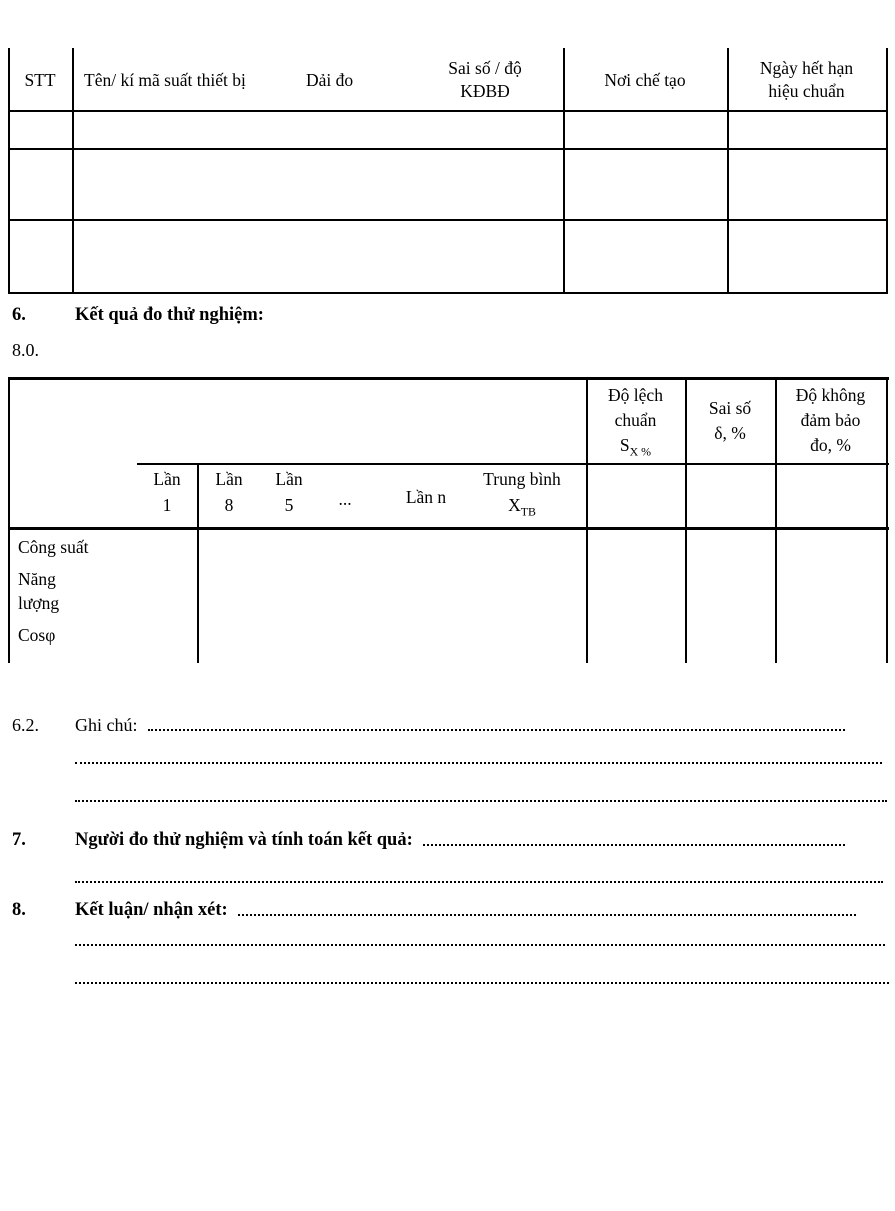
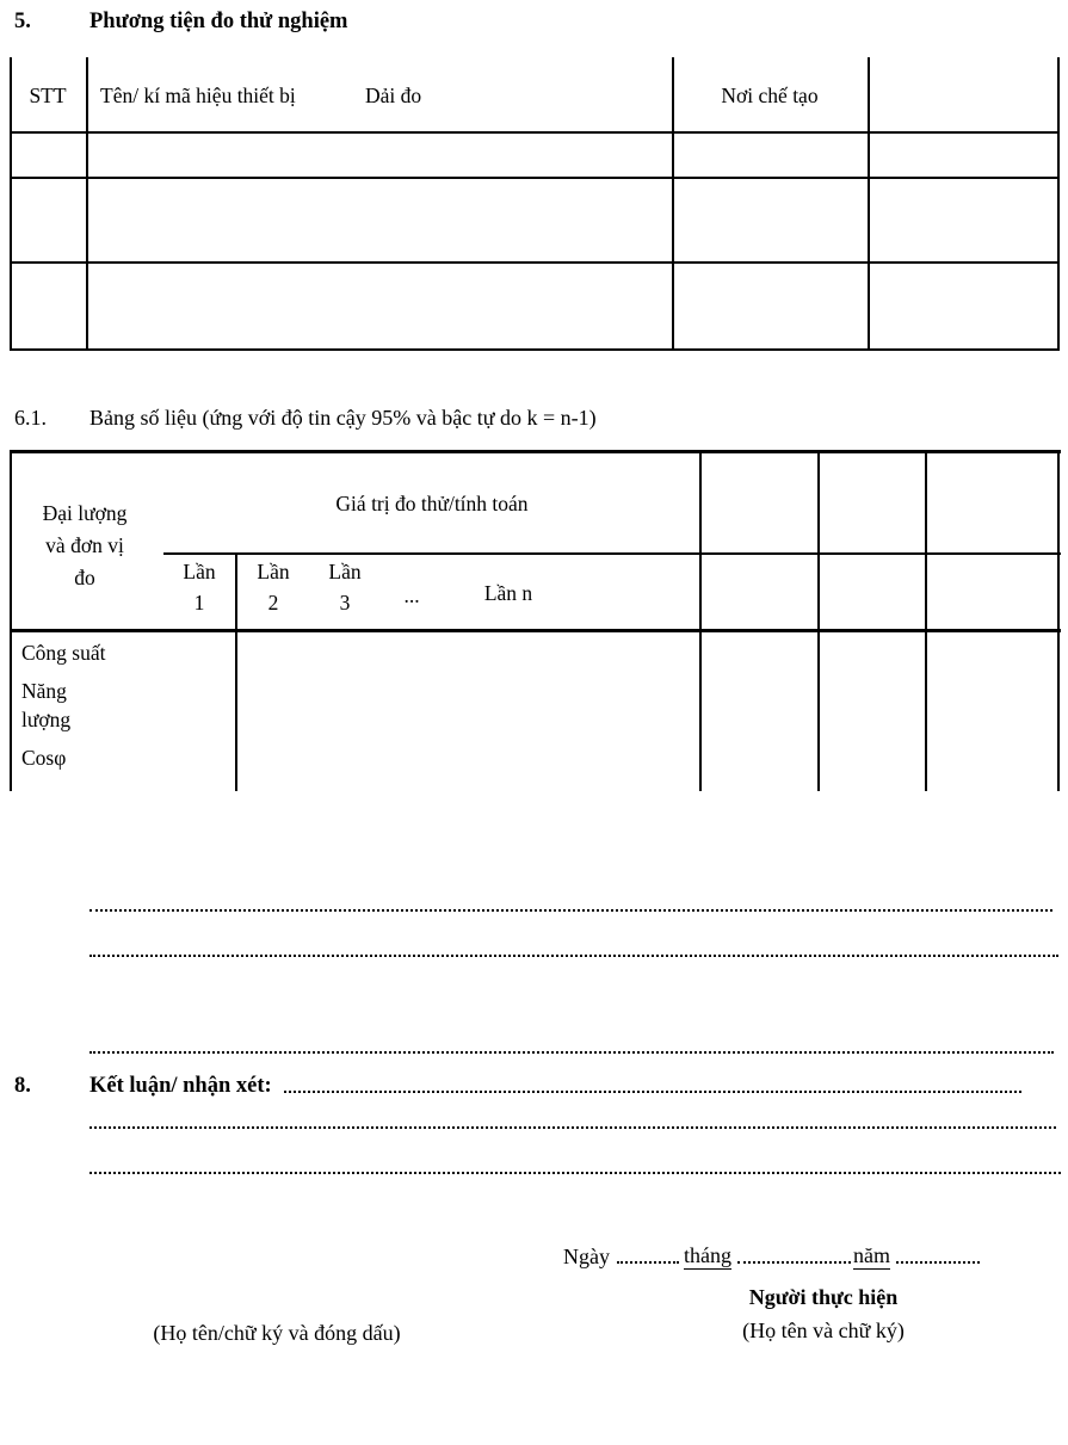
+ 5.
+ Phương tiện đo thử nghiệm
  STT
- Tên/ kí mã suất thiết bị
+ Tên/ kí mã hiệu thiết bị
  Dải đo
- Sai số / độ
- KĐBĐ
  Nơi chế tạo
- Ngày hết hạn
- hiệu chuẩn
- 6.
- Kết quả đo thử nghiệm:
- 8.0.
+ 6.1.
+ Bảng số liệu (ứng với độ tin cậy 95% và bậc tự do k = n-1)
+ Đại lượng
+ và đơn vị
+ đo
+ Giá trị đo thử/tính toán
  Lần
  1
  Lần
- 8
+ 2
  Lần
- 5
+ 3
  ...
  Lần n
- Trung bình
- XTB
- Độ lệch
- chuẩn
- SX %
- Sai số
- δ, %
- Độ không
- đảm bảo
- đo, %
  Công suất
  Năng lượng
  Cosφ
- 6.2.
- Ghi chú:
- 7.
- Người đo thử nghiệm và tính toán kết quả:
  8.
  Kết luận/ nhận xét:
+ Ngày
+ tháng
+ năm
+ (Họ tên/chữ ký và đóng dấu)
+ Người thực hiện
+ (Họ tên và chữ ký)
